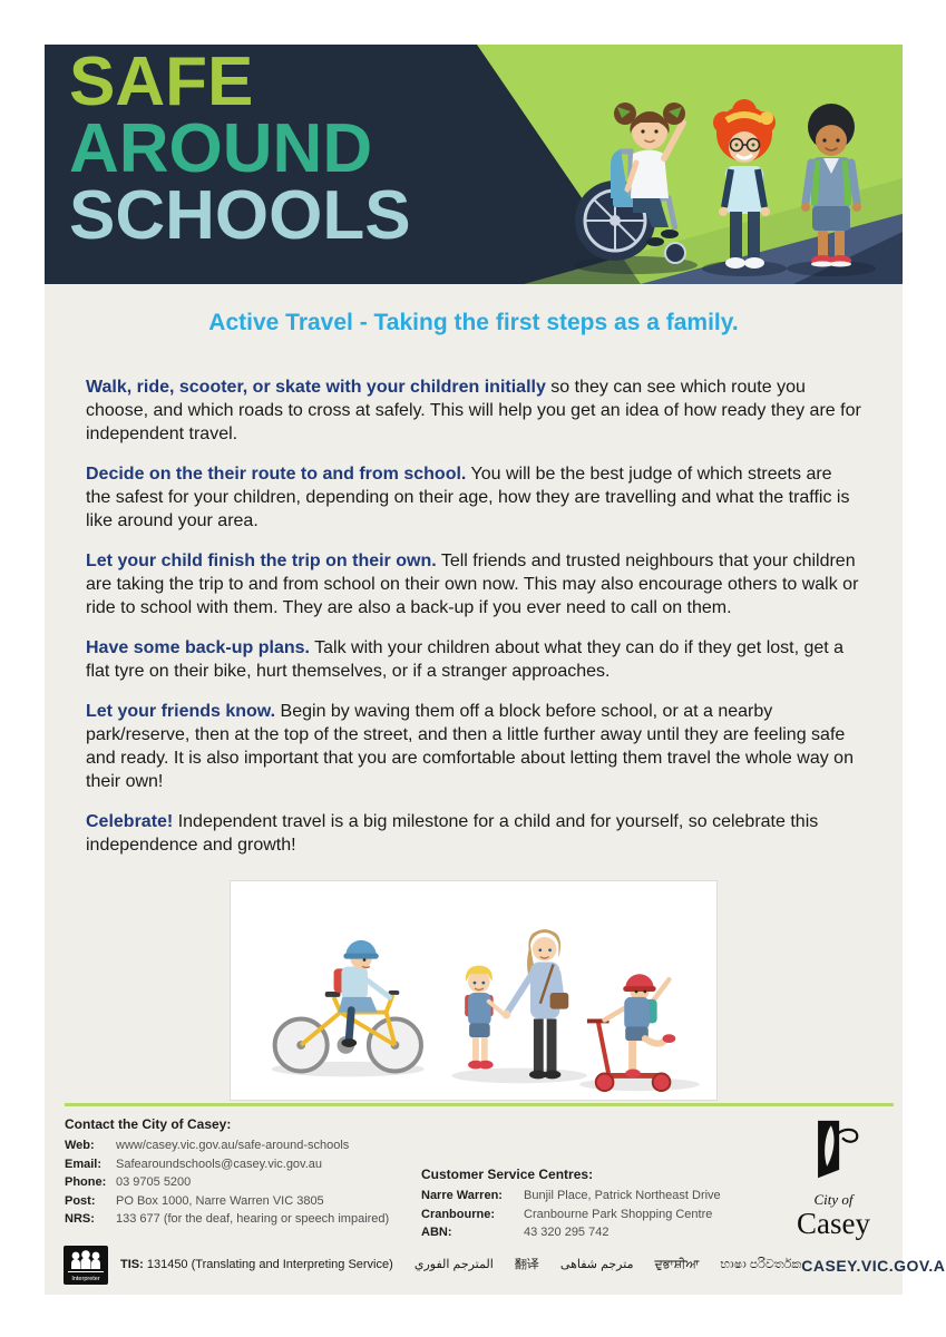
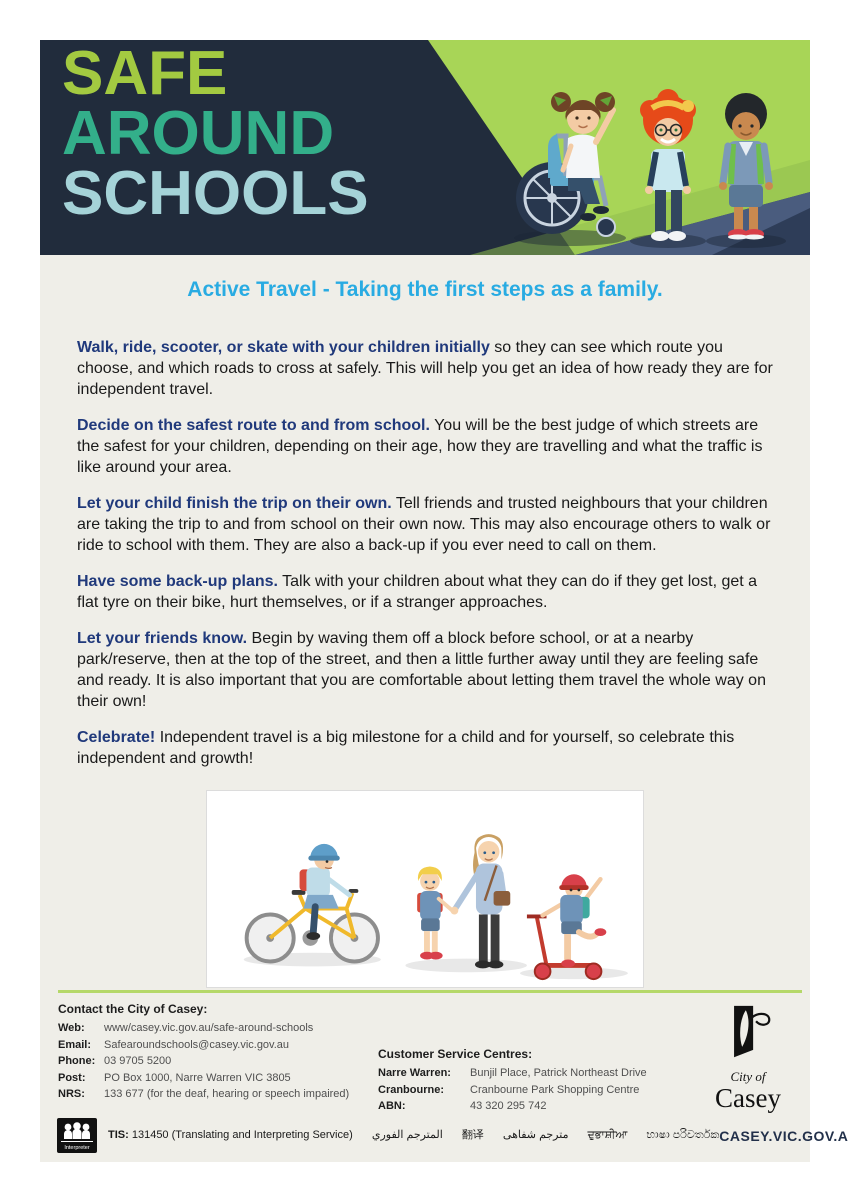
  SAFE
  AROUND
  SCHOOLS
  Active Travel - Taking the first steps as a family.
  Walk, ride, scooter, or skate with your children initially so they can see which route you choose, and which roads to cross at safely. This will help you get an idea of how ready they are for independent travel.
- Decide on the their route to and from school. You will be the best judge of which streets are the safest for your children, depending on their age, how they are travelling and what the traffic is like around your area.
+ Decide on the safest route to and from school. You will be the best judge of which streets are the safest for your children, depending on their age, how they are travelling and what the traffic is like around your area.
  Let your child finish the trip on their own. Tell friends and trusted neighbours that your children are taking the trip to and from school on their own now. This may also encourage others to walk or ride to school with them. They are also a back-up if you ever need to call on them.
  Have some back-up plans. Talk with your children about what they can do if they get lost, get a flat tyre on their bike, hurt themselves, or if a stranger approaches.
  Let your friends know. Begin by waving them off a block before school, or at a nearby park/reserve, then at the top of the street, and then a little further away until they are feeling safe and ready. It is also important that you are comfortable about letting them travel the whole way on their own!
- Celebrate! Independent travel is a big milestone for a child and for yourself, so celebrate this independence and growth!
+ Celebrate! Independent travel is a big milestone for a child and for yourself, so celebrate this independent and growth!
  Contact the City of Casey:
  Web:
  www/casey.vic.gov.au/safe-around-schools
  Email:
  Safearoundschools@casey.vic.gov.au
  Phone:
  03 9705 5200
  Post:
  PO Box 1000, Narre Warren VIC 3805
  NRS:
  133 677 (for the deaf, hearing or speech impaired)
  Customer Service Centres:
  Narre Warren:
  Bunjil Place, Patrick Northeast Drive
  Cranbourne:
  Cranbourne Park Shopping Centre
  ABN:
  43 320 295 742
  City of
  Casey
  TIS: 131450 (Translating and Interpreting Service) المترجم الفوري 翻译 مترجم شفاهی ਦੁਭਾਸ਼ੀਆ භාෂා පරිවර්තක
  CASEY.VIC.GOV.A
